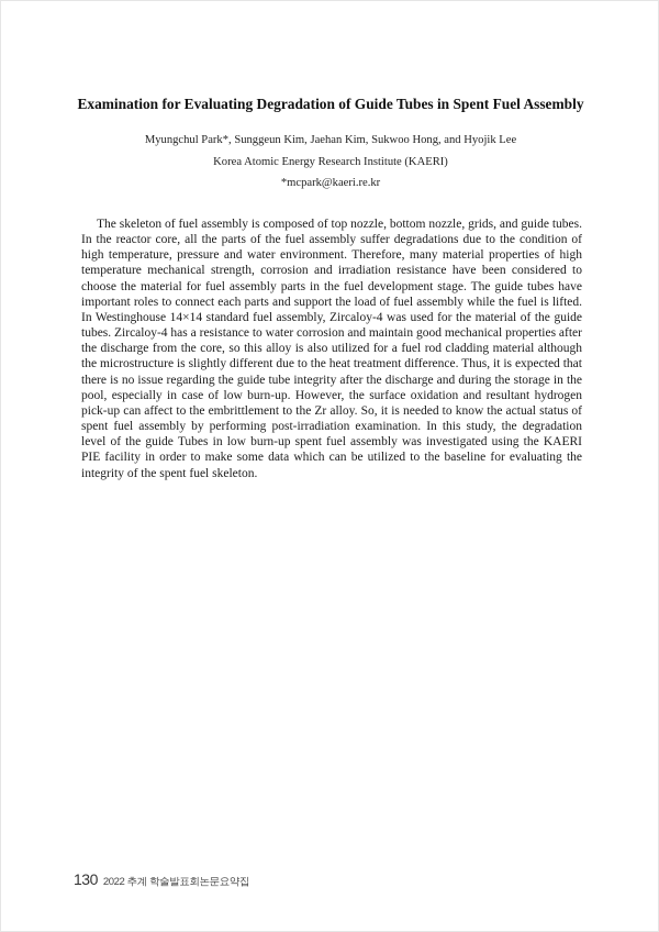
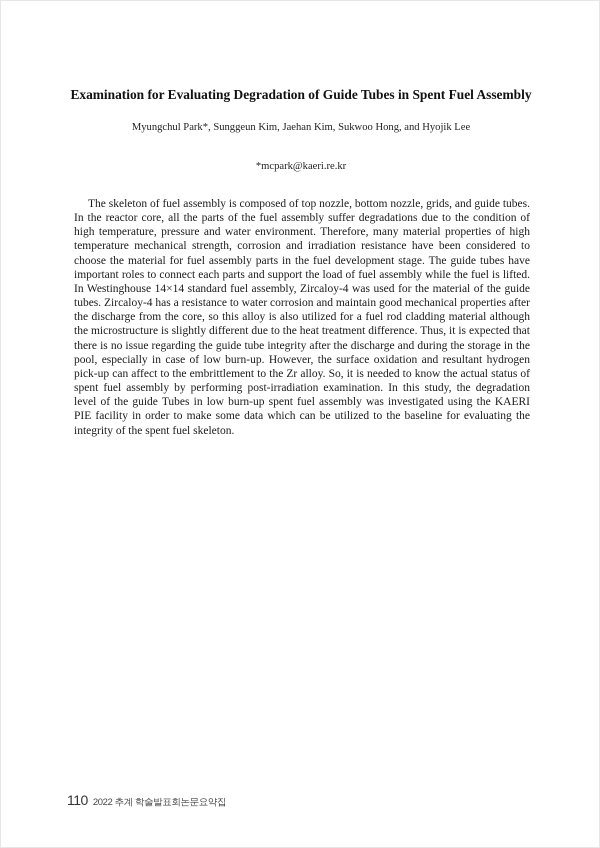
  Examination for Evaluating Degradation of Guide Tubes in Spent Fuel Assembly
  Myungchul Park*, Sunggeun Kim, Jaehan Kim, Sukwoo Hong, and Hyojik Lee
- Korea Atomic Energy Research Institute (KAERI)
  *mcpark@kaeri.re.kr
  The skeleton of fuel assembly is composed of top nozzle, bottom nozzle, grids, and guide tubes. In the reactor core, all the parts of the fuel assembly suffer degradations due to the condition of high temperature, pressure and water environment. Therefore, many material properties of high temperature mechanical strength, corrosion and irradiation resistance have been considered to choose the material for fuel assembly parts in the fuel development stage. The guide tubes have important roles to connect each parts and support the load of fuel assembly while the fuel is lifted. In Westinghouse 14×14 standard fuel assembly, Zircaloy-4 was used for the material of the guide tubes. Zircaloy-4 has a resistance to water corrosion and maintain good mechanical properties after the discharge from the core, so this alloy is also utilized for a fuel rod cladding material although the microstructure is slightly different due to the heat treatment difference. Thus, it is expected that there is no issue regarding the guide tube integrity after the discharge and during the storage in the pool, especially in case of low burn-up. However, the surface oxidation and resultant hydrogen pick-up can affect to the embrittlement to the Zr alloy. So, it is needed to know the actual status of spent fuel assembly by performing post-irradiation examination. In this study, the degradation level of the guide Tubes in low burn-up spent fuel assembly was investigated using the KAERI PIE facility in order to make some data which can be utilized to the baseline for evaluating the integrity of the spent fuel skeleton.
- 130
+ 110
  2022 추계 학술발표회논문요약집
